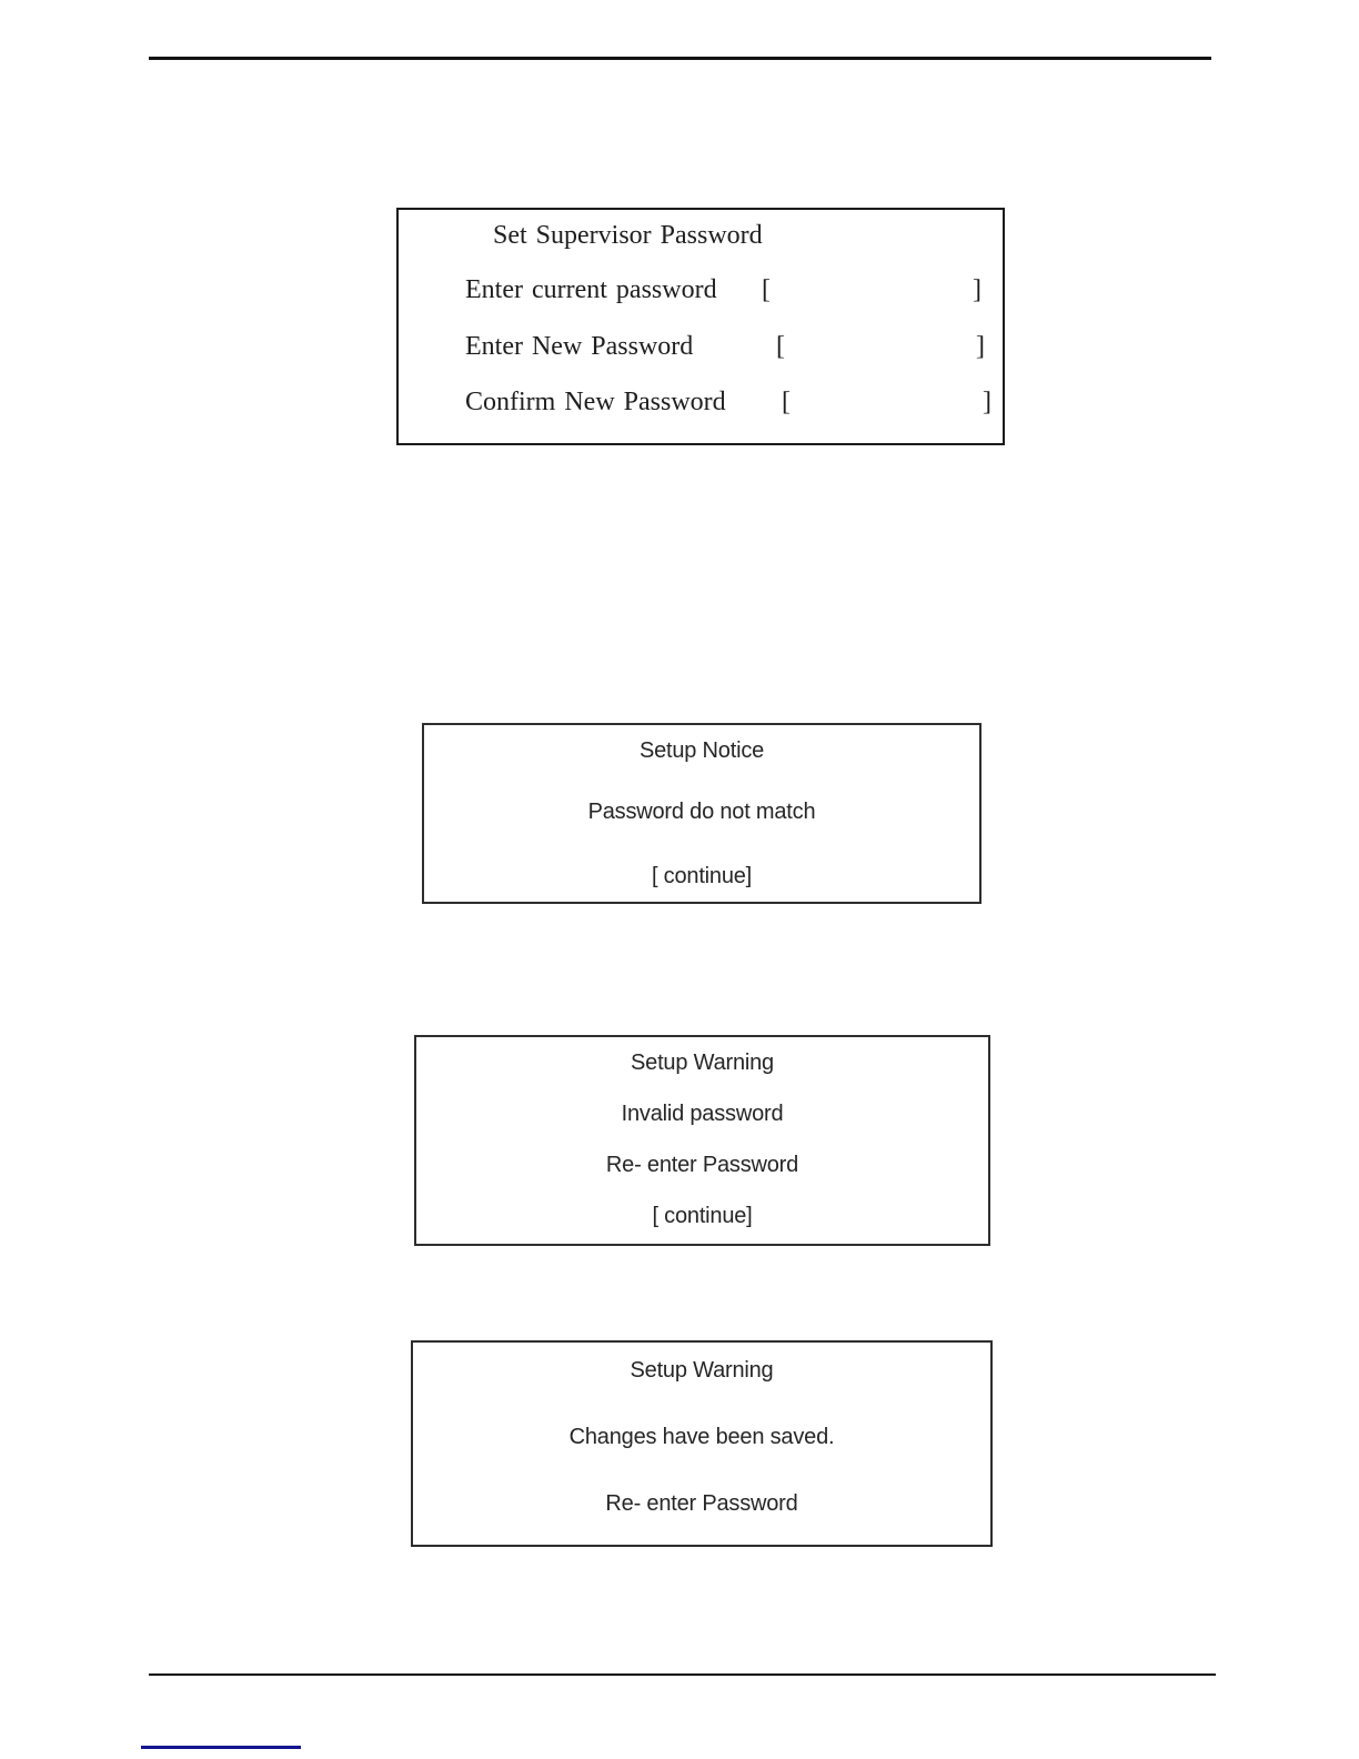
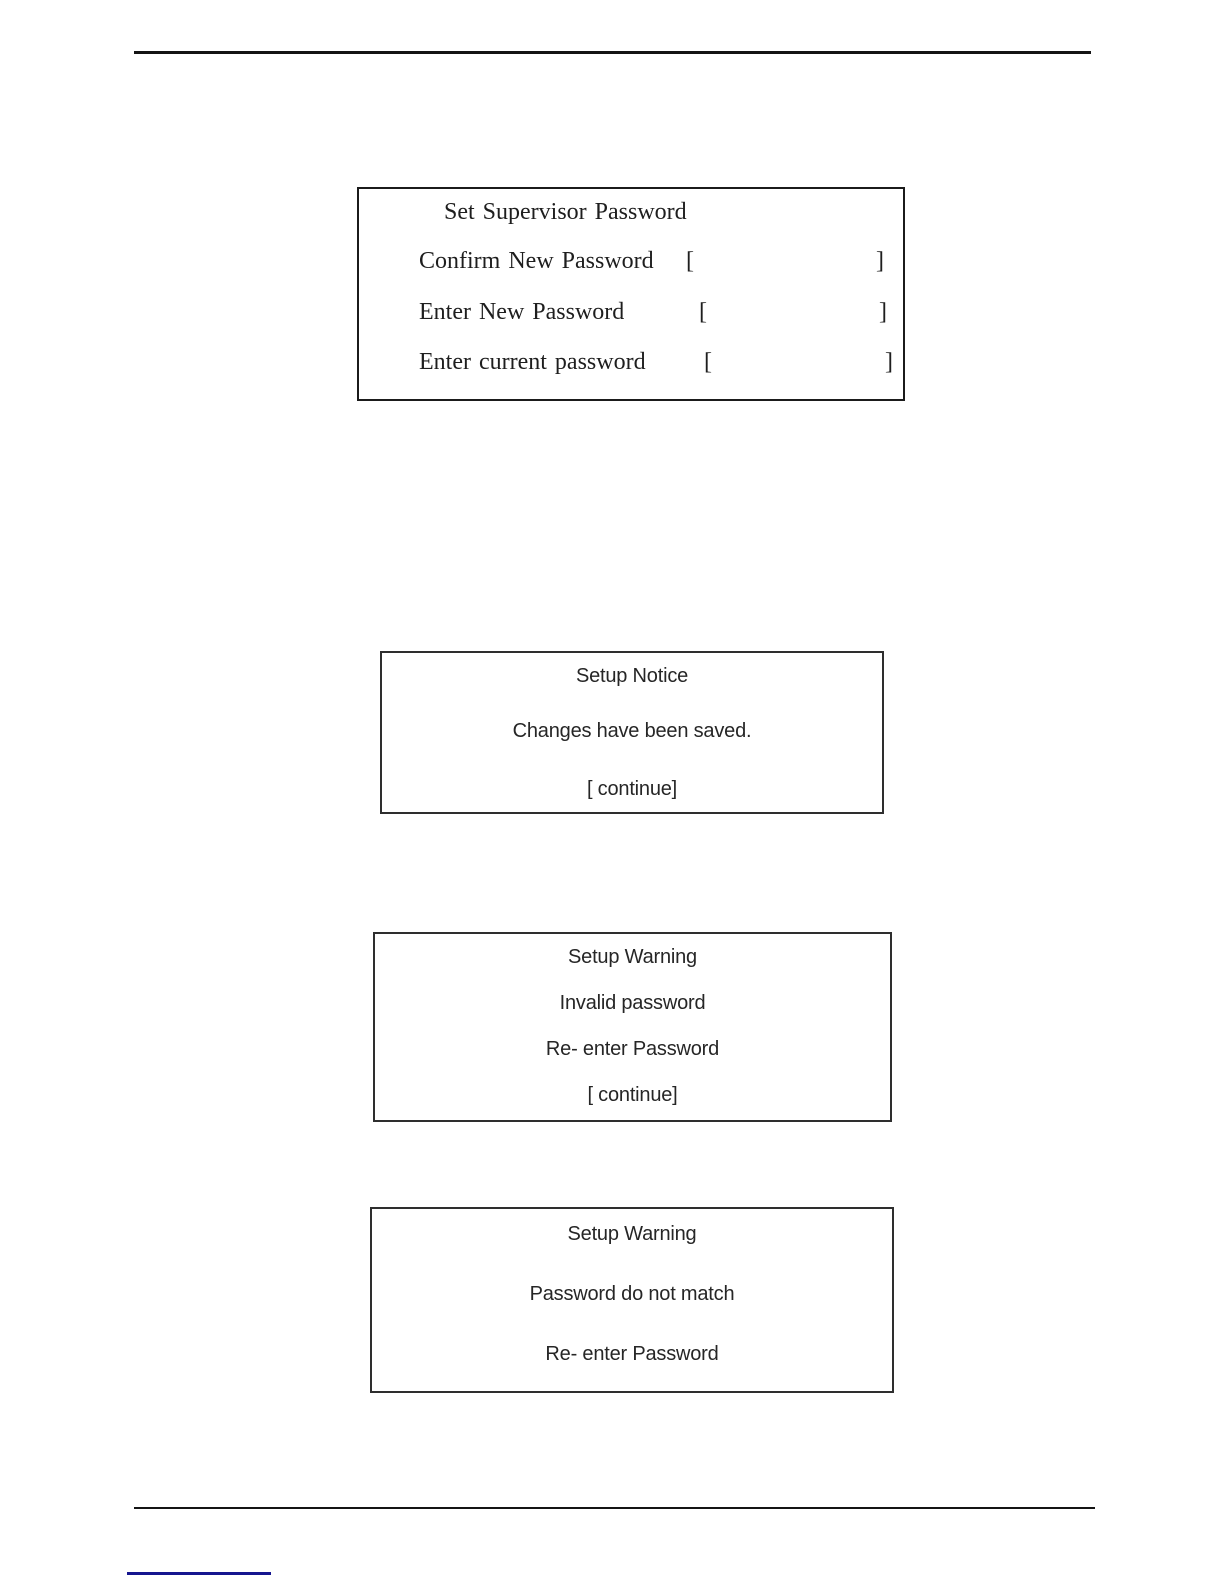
  Set Supervisor Password
- Enter current password
+ Confirm New Password
  [
  ]
  Enter New Password
  [
  ]
- Confirm New Password
+ Enter current password
  [
  ]
  Setup Notice
- Password do not match
+ Changes have been saved.
  [ continue]
  Setup Warning
  Invalid password
  Re- enter Password
  [ continue]
  Setup Warning
- Changes have been saved.
+ Password do not match
  Re- enter Password
